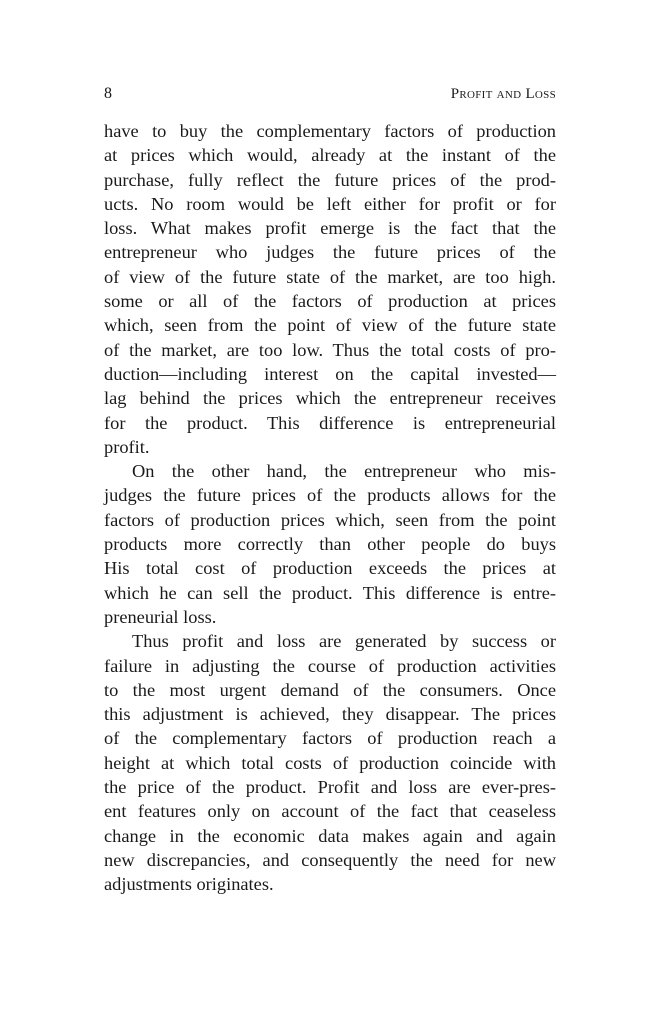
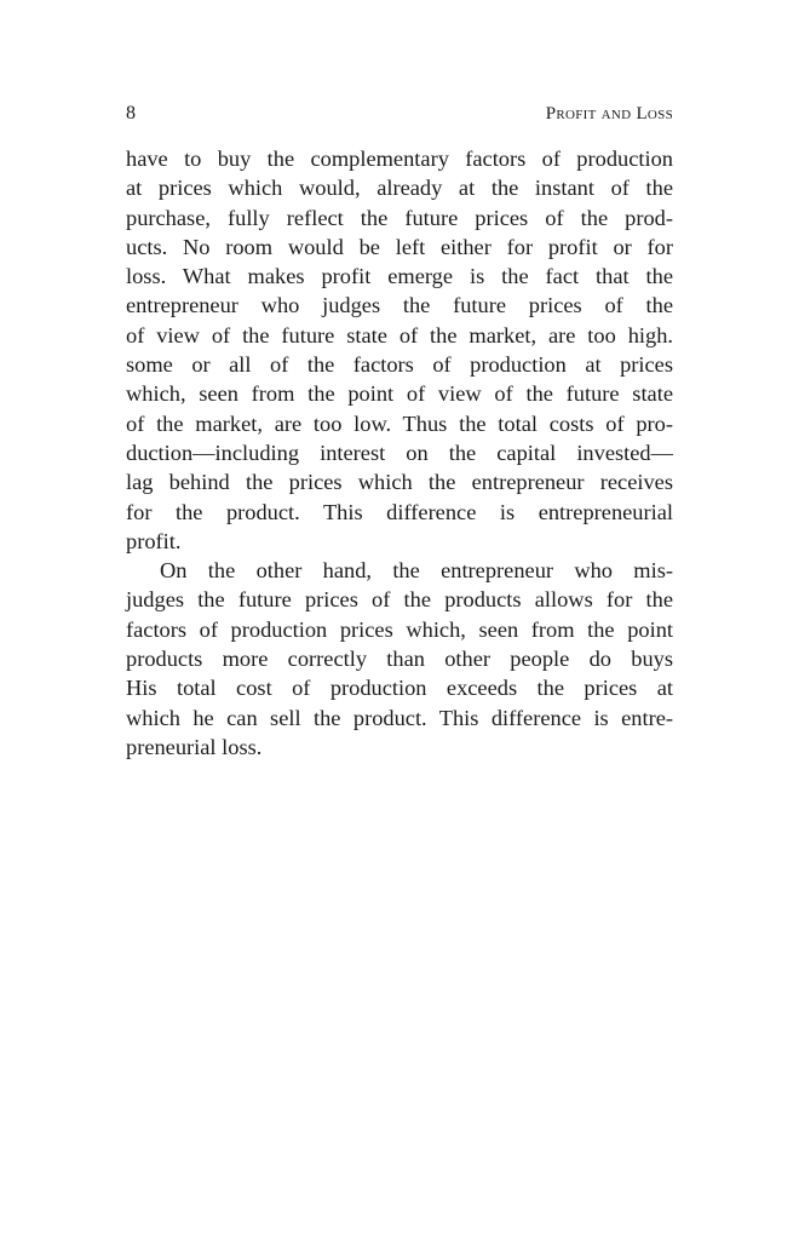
  8
  Profit and Loss
  have to buy the complementary factors of production
  at prices which would, already at the instant of the
  purchase, fully reflect the future prices of the prod-
  ucts. No room would be left either for profit or for
  loss. What makes profit emerge is the fact that the
  entrepreneur who judges the future prices of the
  of view of the future state of the market, are too high.
  some or all of the factors of production at prices
  which, seen from the point of view of the future state
  of the market, are too low. Thus the total costs of pro-
  duction—including interest on the capital invested—
  lag behind the prices which the entrepreneur receives
  for the product. This difference is entrepreneurial
  profit.
  On the other hand, the entrepreneur who mis-
  judges the future prices of the products allows for the
  factors of production prices which, seen from the point
  products more correctly than other people do buys
  His total cost of production exceeds the prices at
  which he can sell the product. This difference is entre-
  preneurial loss.
- Thus profit and loss are generated by success or
- failure in adjusting the course of production activities
- to the most urgent demand of the consumers. Once
- this adjustment is achieved, they disappear. The prices
- of the complementary factors of production reach a
- height at which total costs of production coincide with
- the price of the product. Profit and loss are ever-pres-
- ent features only on account of the fact that ceaseless
- change in the economic data makes again and again
- new discrepancies, and consequently the need for new
- adjustments originates.
